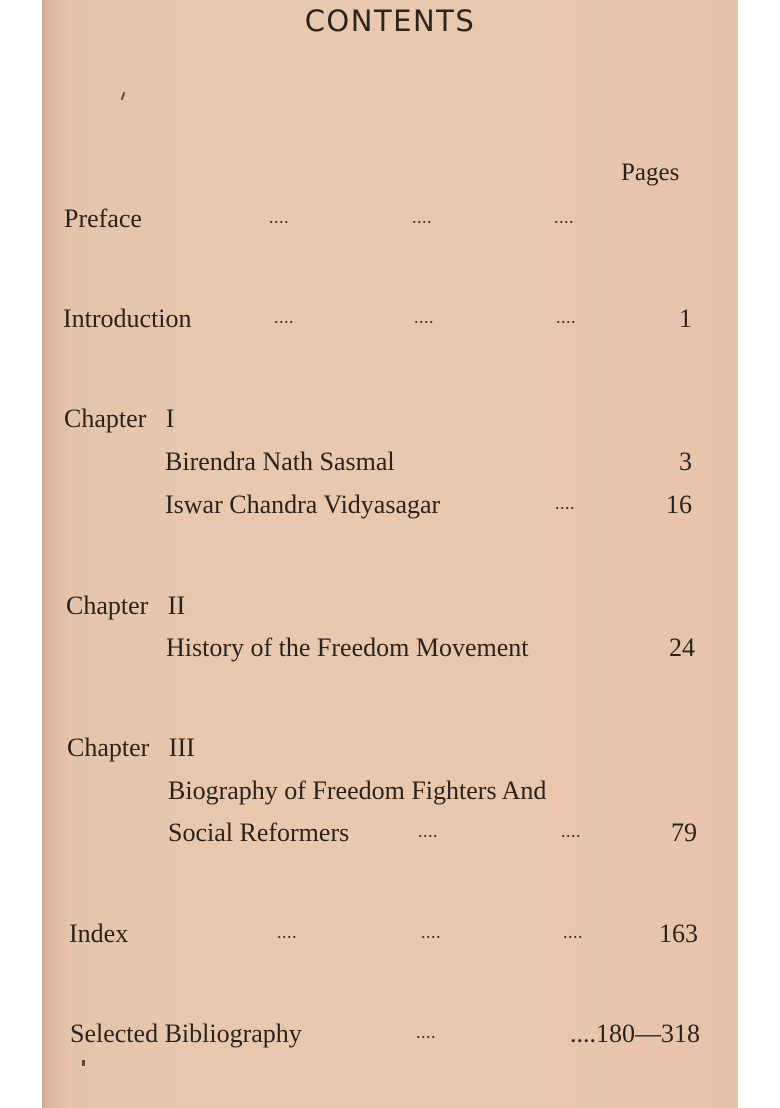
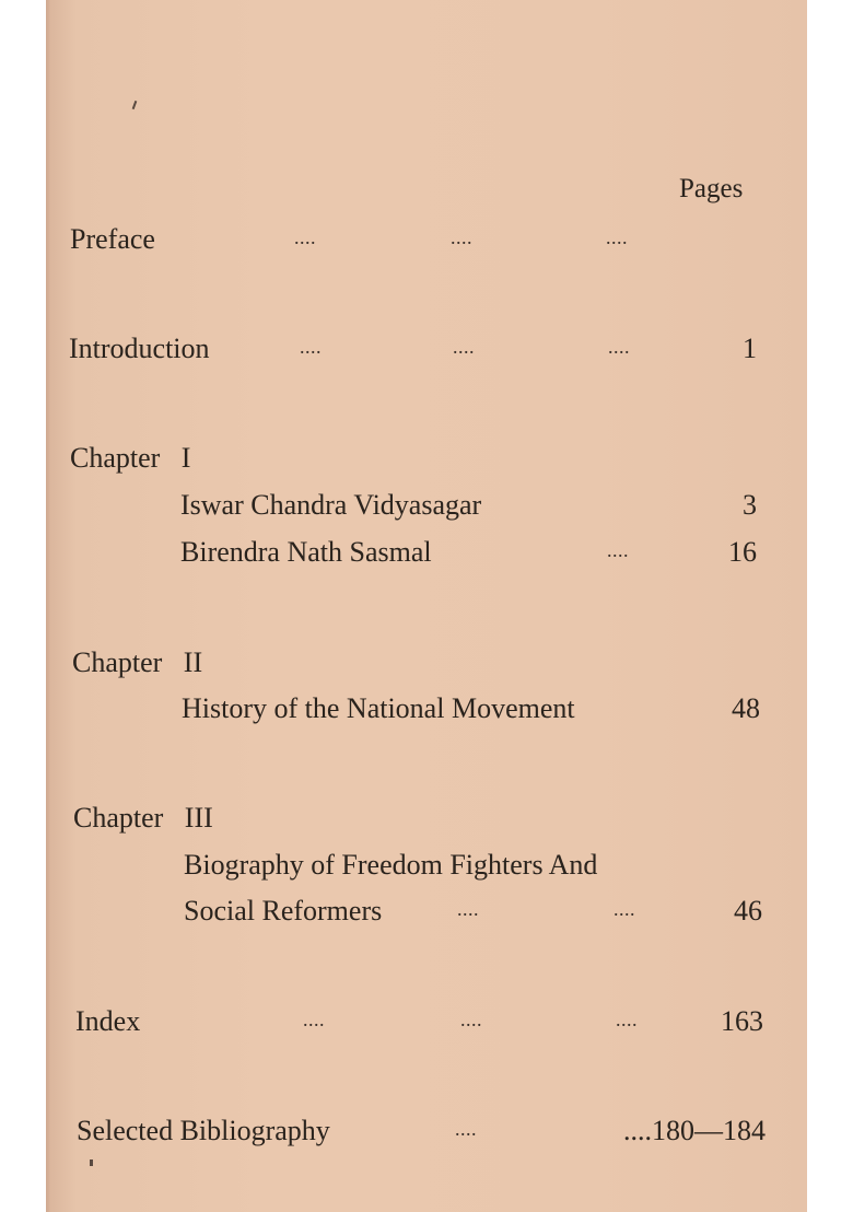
- CONTENTS
  Pages
  Preface
  ....
  ....
  ....
  Introduction
  ....
  ....
  ....
  1
  Chapter I
- Birendra Nath Sasmal
+ Iswar Chandra Vidyasagar
  3
- Iswar Chandra Vidyasagar
+ Birendra Nath Sasmal
  ....
  16
  Chapter II
- History of the Freedom Movement
+ History of the National Movement
- 24
+ 48
  Chapter III
  Biography of Freedom Fighters And
  Social Reformers
  ....
  ....
- 79
+ 46
  Index
  ....
  ....
  ....
  163
  Selected Bibliography
  ....
- ....180—318
+ ....180—184
